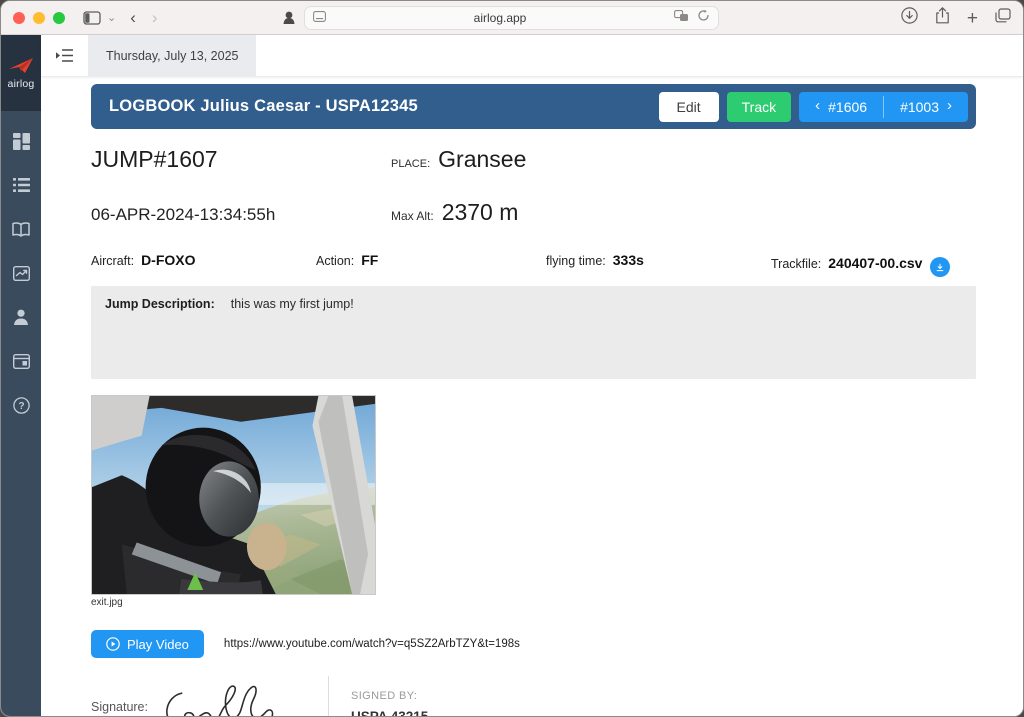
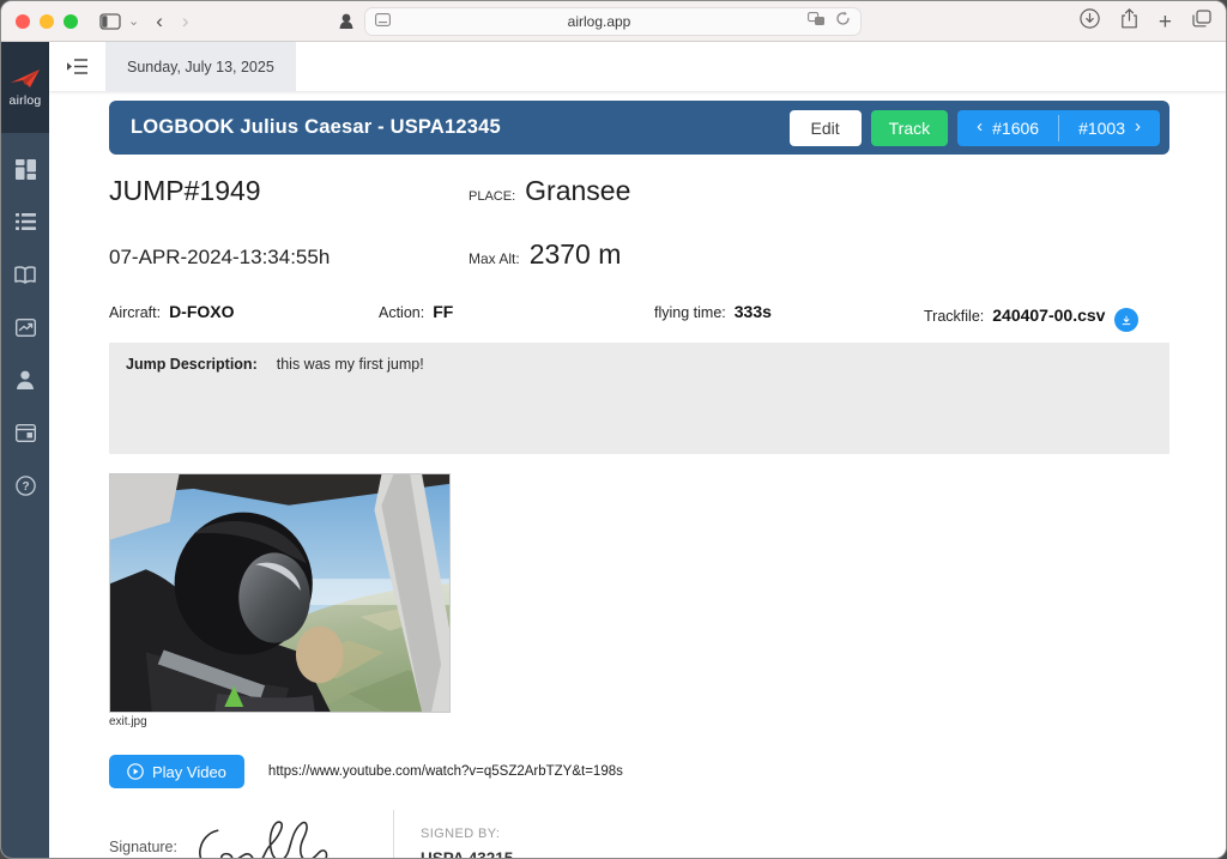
  ⌄
  ‹
  ›
  airlog.app
  +
  airlog
  ?
- Thursday, July 13, 2025
+ Sunday, July 13, 2025
  LOGBOOK Julius Caesar - USPA12345
  Edit
  Track
  ‹
  #1606
  #1003
  ›
- JUMP#1607
+ JUMP#1949
  PLACE:
  Gransee
- 06-APR-2024-13:34:55h
+ 07-APR-2024-13:34:55h
  Max Alt:
  2370 m
  Aircraft:
  D-FOXO
  Action:
  FF
  flying time:
  333s
  Trackfile:
  240407-00.csv
  Jump Description:
  this was my first jump!
  exit.jpg
  Play Video
  https://www.youtube.com/watch?v=q5SZ2ArbTZY&t=198s
  Signature:
  SIGNED BY:
